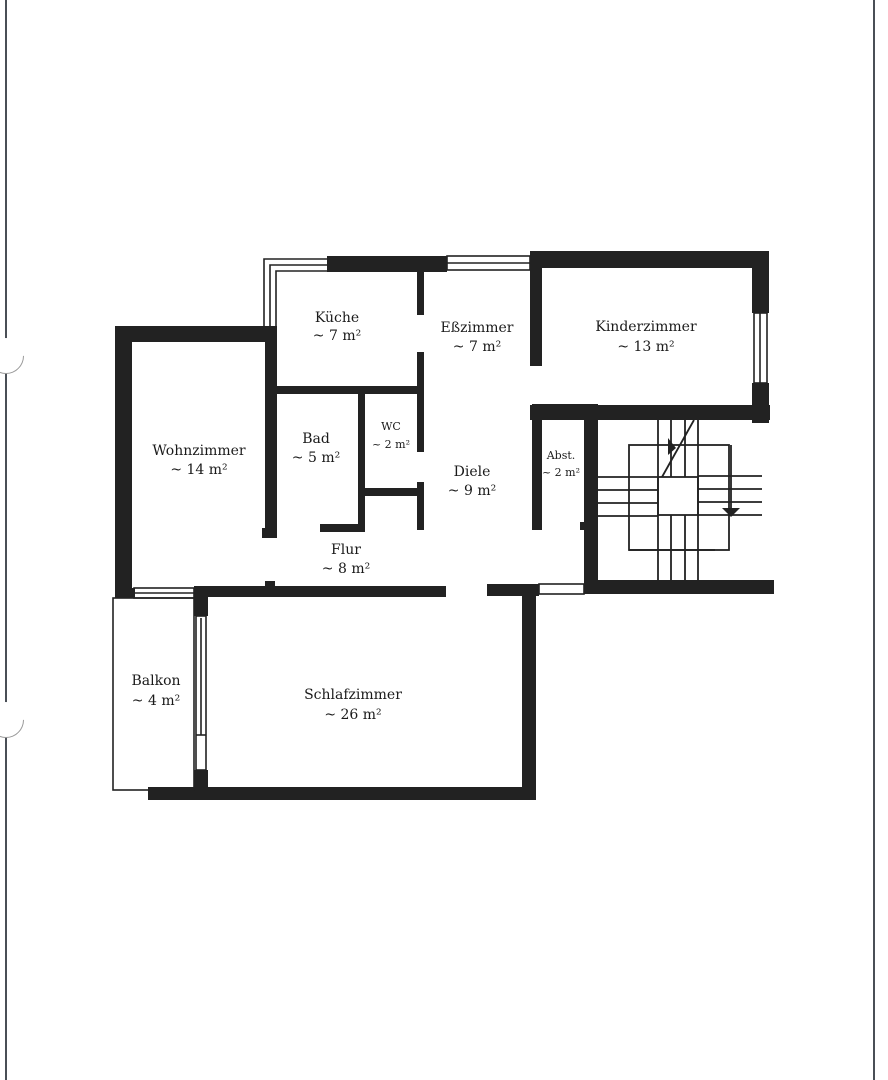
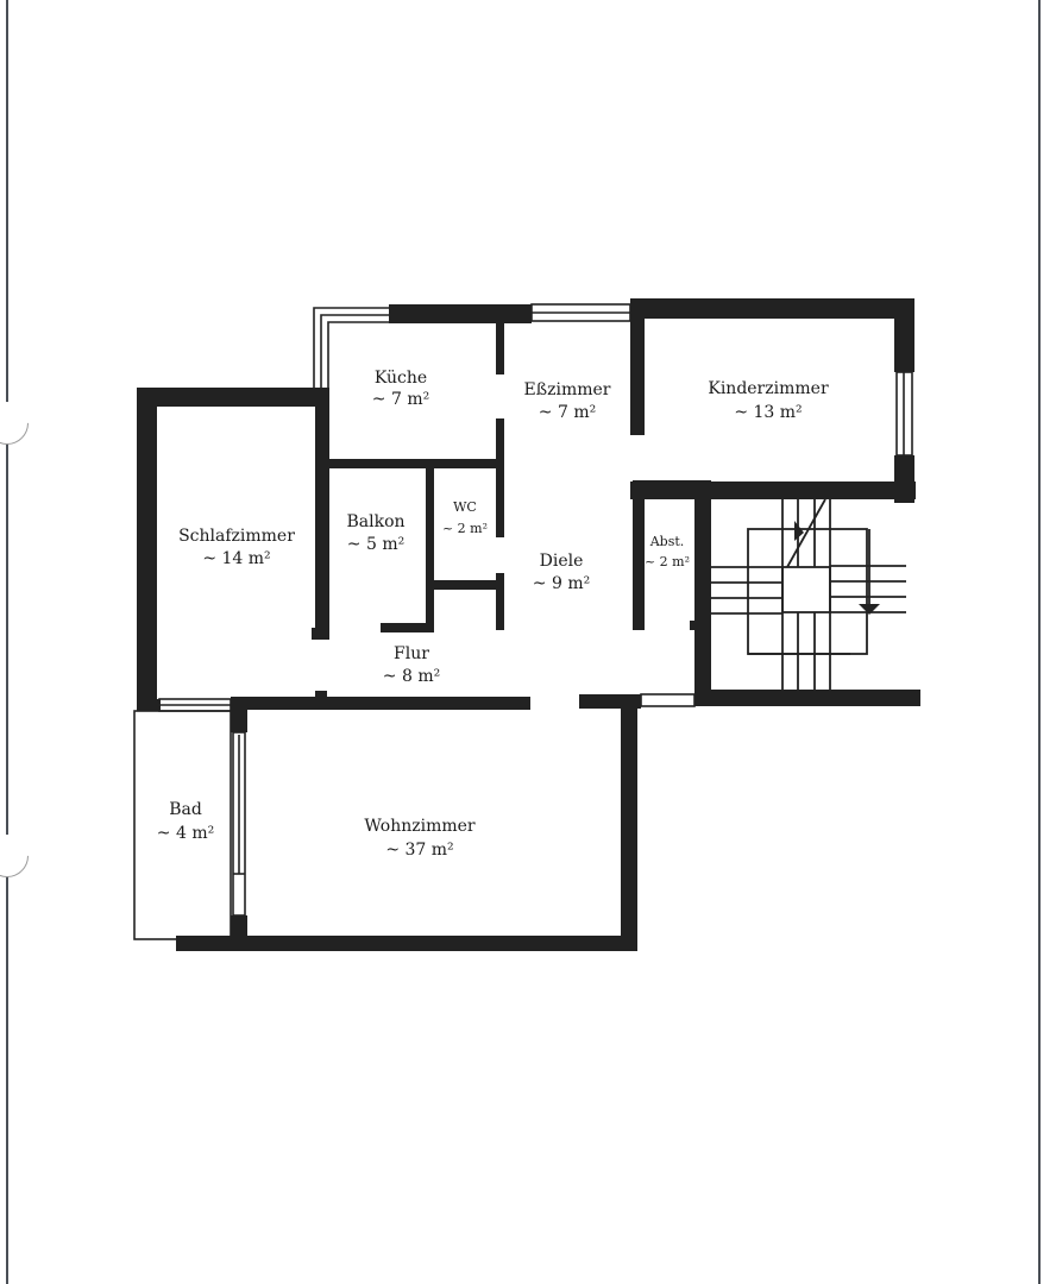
  Küche
  ~ 7 m²
  Eßzimmer
  ~ 7 m²
  Kinderzimmer
  ~ 13 m²
- Wohnzimmer
+ Schlafzimmer
  ~ 14 m²
- Bad
+ Balkon
  ~ 5 m²
  WC
  ~ 2 m²
  Diele
  ~ 9 m²
  Abst.
  ~ 2 m²
  Flur
  ~ 8 m²
- Balkon
+ Bad
  ~ 4 m²
- Schlafzimmer
+ Wohnzimmer
- ~ 26 m²
+ ~ 37 m²
